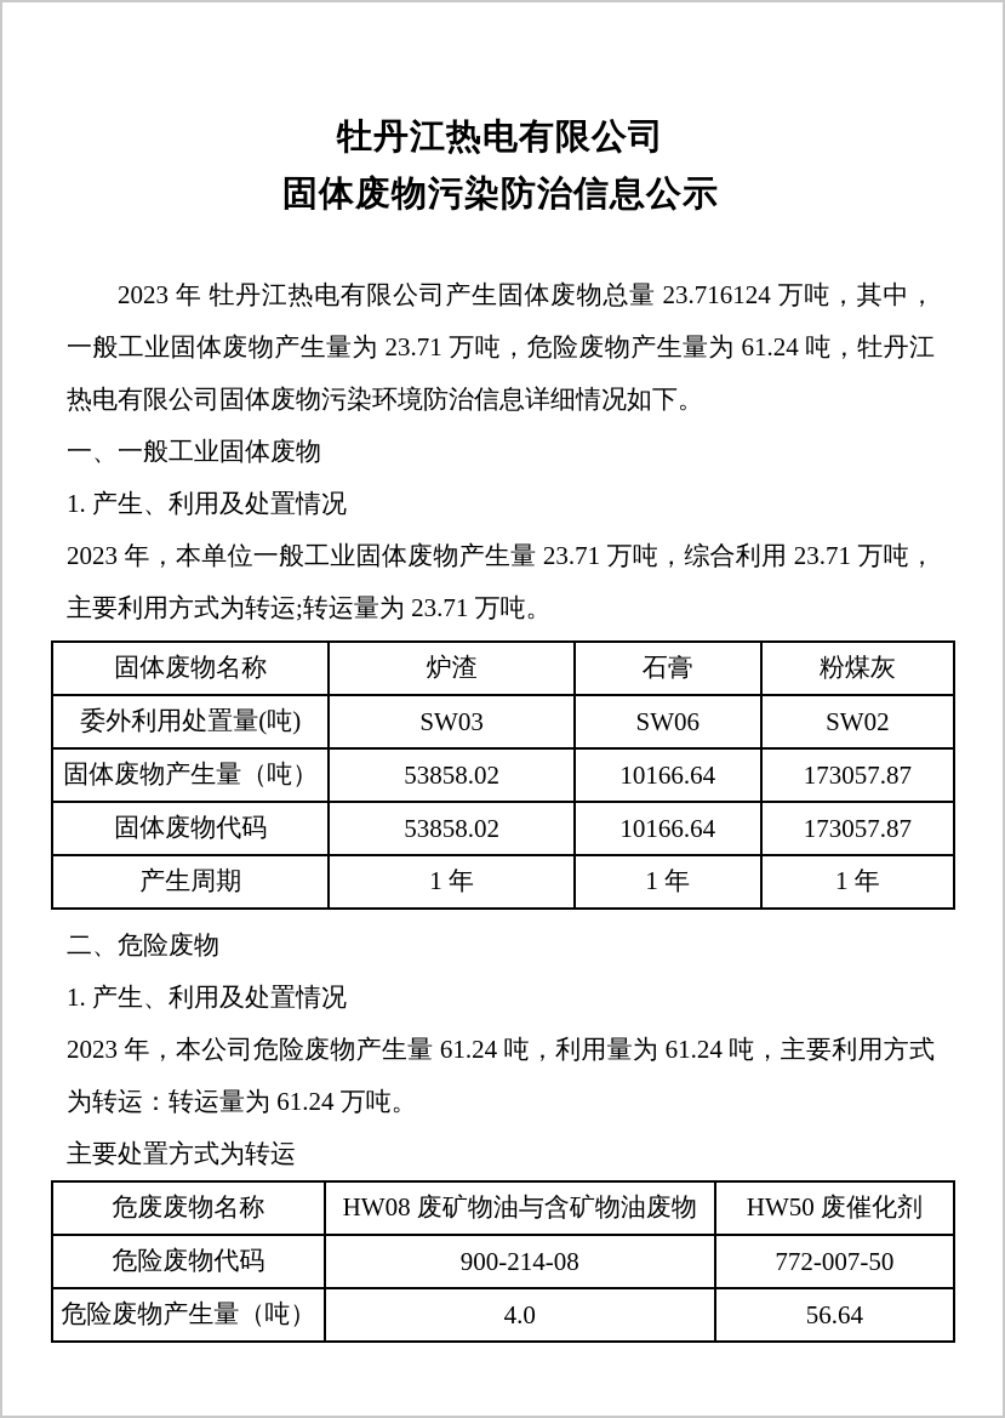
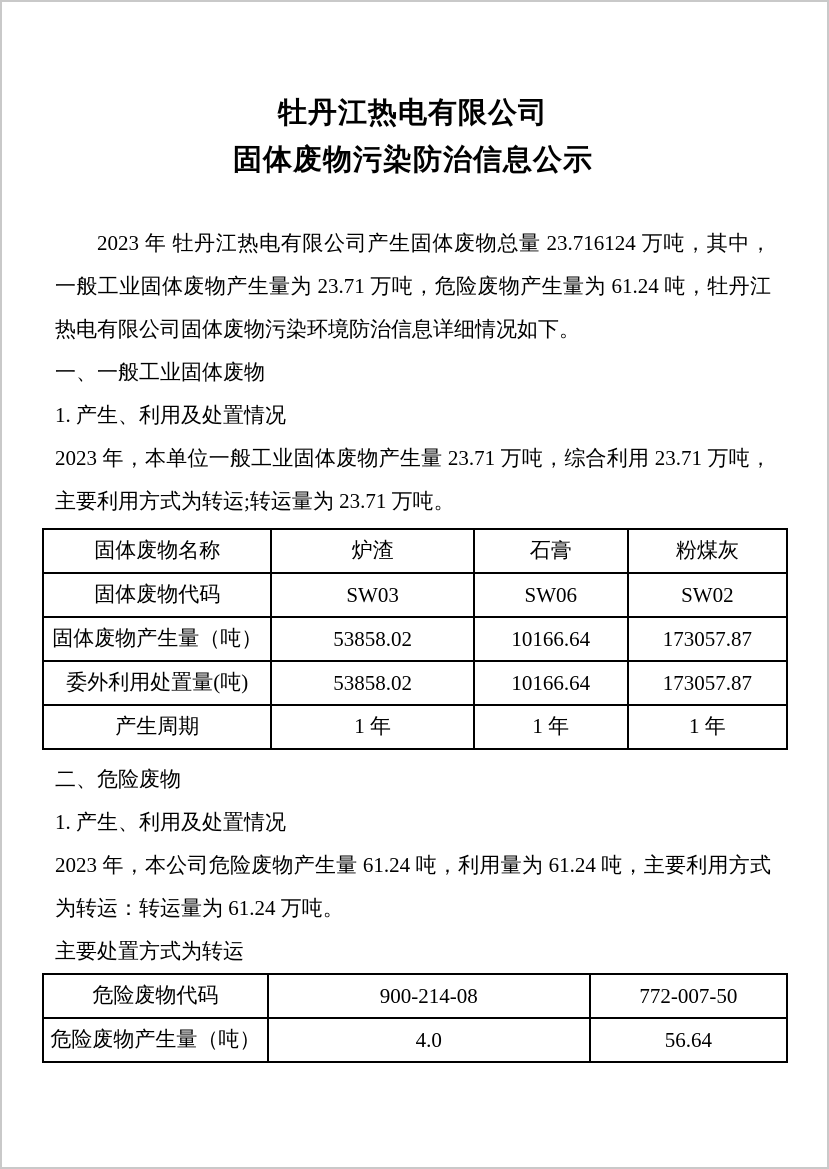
  牡丹江热电有限公司
  固体废物污染防治信息公示
  2023 年 牡丹江热电有限公司产生固体废物总量 23.716124 万吨，其中，一般工业固体废物产生量为 23.71 万吨，危险废物产生量为 61.24 吨，牡丹江热电有限公司固体废物污染环境防治信息详细情况如下。
  一、一般工业固体废物
  1. 产生、利用及处置情况
  2023 年，本单位一般工业固体废物产生量 23.71 万吨，综合利用 23.71 万吨，主要利用方式为转运;转运量为 23.71 万吨。
  固体废物名称	炉渣	石膏	粉煤灰
- 委外利用处置量(吨)	SW03	SW06	SW02
+ 固体废物代码	SW03	SW06	SW02
  固体废物产生量（吨）	53858.02	10166.64	173057.87
- 固体废物代码	53858.02	10166.64	173057.87
+ 委外利用处置量(吨)	53858.02	10166.64	173057.87
  产生周期	1 年	1 年	1 年
  二、危险废物
  1. 产生、利用及处置情况
  2023 年，本公司危险废物产生量 61.24 吨，利用量为 61.24 吨，主要利用方式为转运：转运量为 61.24 万吨。
  主要处置方式为转运
- 危废废物名称	HW08 废矿物油与含矿物油废物	HW50 废催化剂
  危险废物代码	900-214-08	772-007-50
  危险废物产生量（吨）	4.0	56.64
